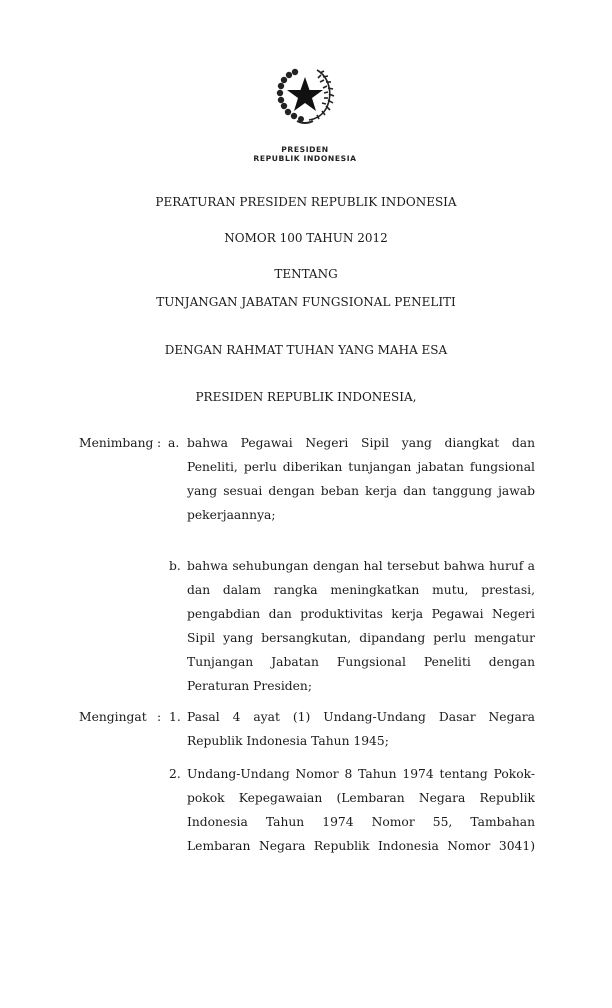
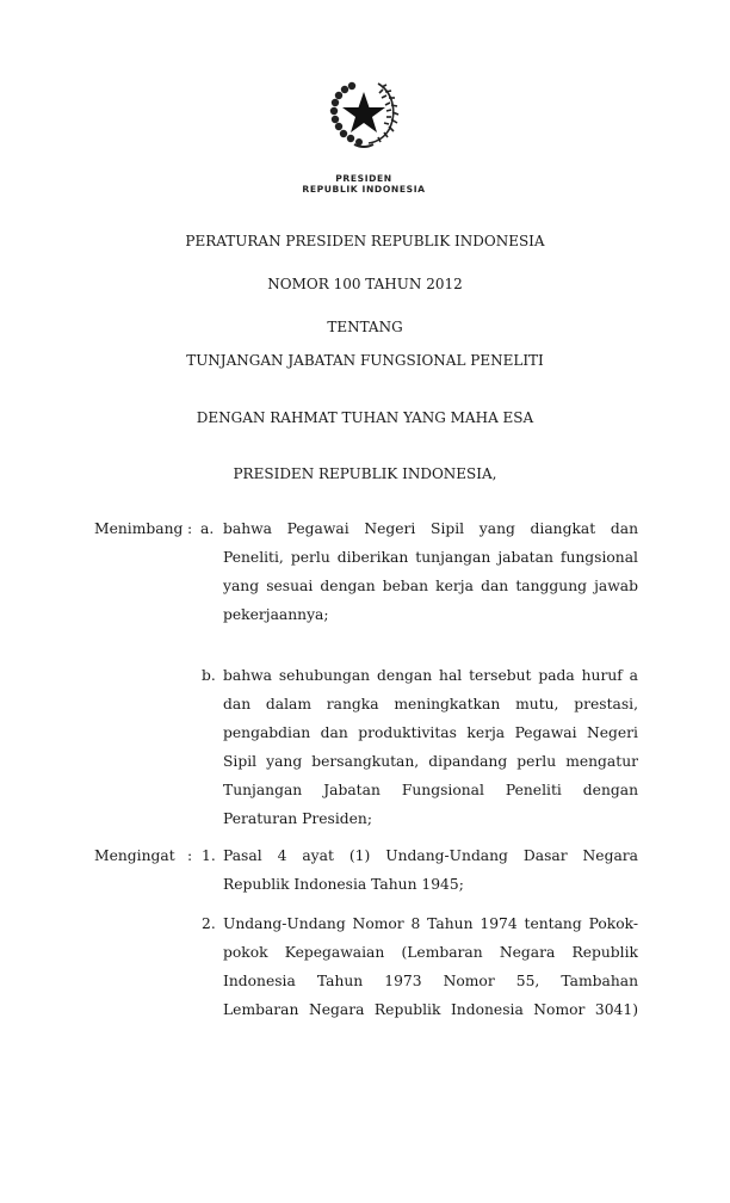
  PRESIDEN
  REPUBLIK INDONESIA
  PERATURAN PRESIDEN REPUBLIK INDONESIA
  NOMOR 100 TAHUN 2012
  TENTANG
  TUNJANGAN JABATAN FUNGSIONAL PENELITI
  DENGAN RAHMAT TUHAN YANG MAHA ESA
  PRESIDEN REPUBLIK INDONESIA,
  Menimbang
  :
  a.
  bahwa Pegawai Negeri Sipil yang diangkat dan
  Peneliti, perlu diberikan tunjangan jabatan fungsional
  yang sesuai dengan beban kerja dan tanggung jawab
  pekerjaannya;
  b.
- bahwa sehubungan dengan hal tersebut bahwa huruf a
+ bahwa sehubungan dengan hal tersebut pada huruf a
  dan dalam rangka meningkatkan mutu, prestasi,
  pengabdian dan produktivitas kerja Pegawai Negeri
  Sipil yang bersangkutan, dipandang perlu mengatur
  Tunjangan Jabatan Fungsional Peneliti dengan
  Peraturan Presiden;
  Mengingat
  :
  1.
  Pasal 4 ayat (1) Undang-Undang Dasar Negara
  Republik Indonesia Tahun 1945;
  2.
  Undang-Undang Nomor 8 Tahun 1974 tentang Pokok-
  pokok Kepegawaian (Lembaran Negara Republik
- Indonesia Tahun 1974 Nomor 55, Tambahan
+ Indonesia Tahun 1973 Nomor 55, Tambahan
  Lembaran Negara Republik Indonesia Nomor 3041)
